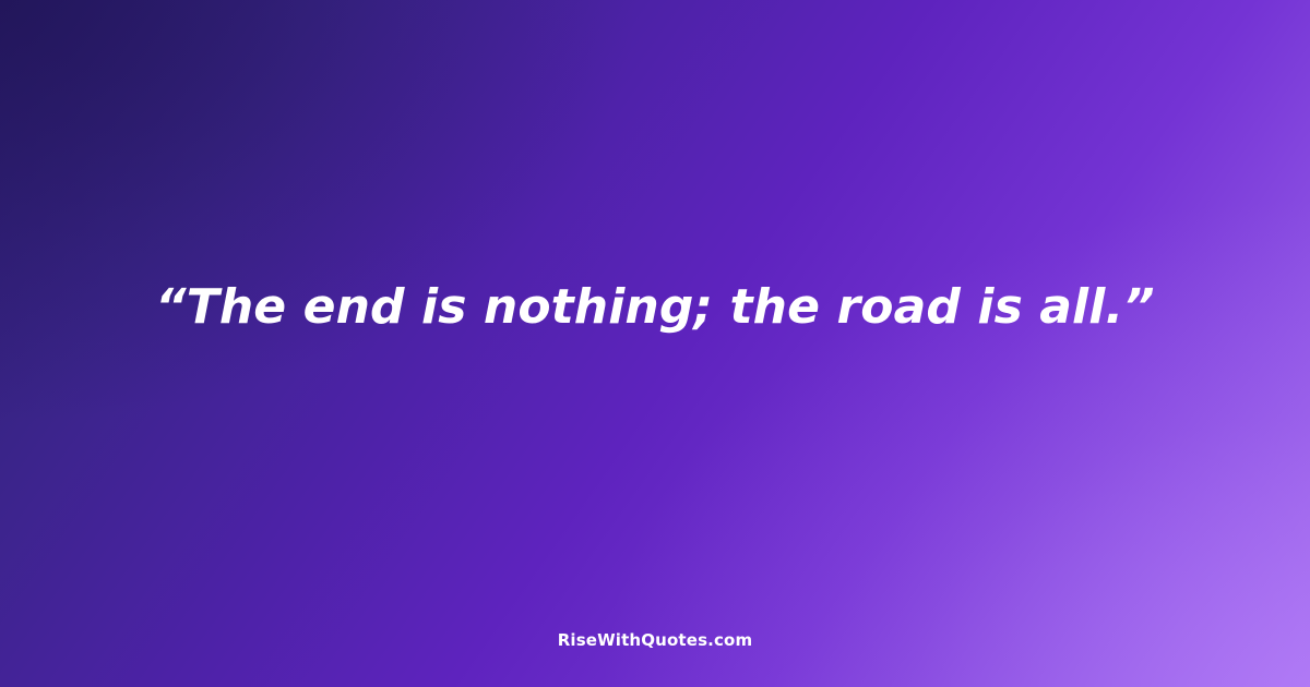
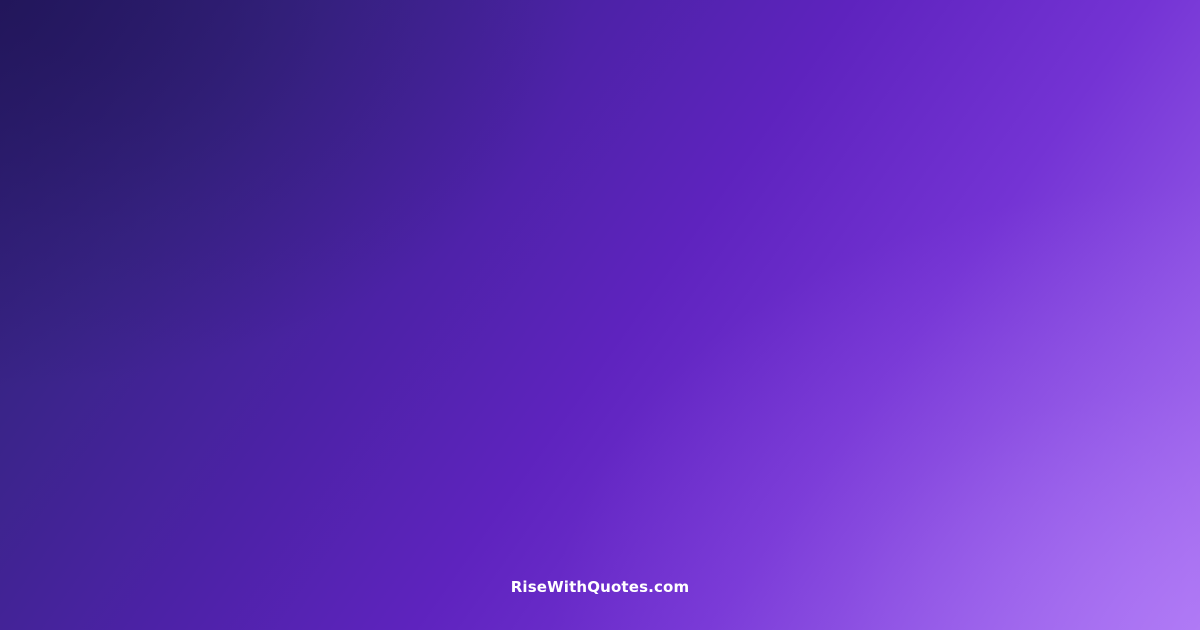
- “The end is nothing; the road is all.”
  RiseWithQuotes.com
